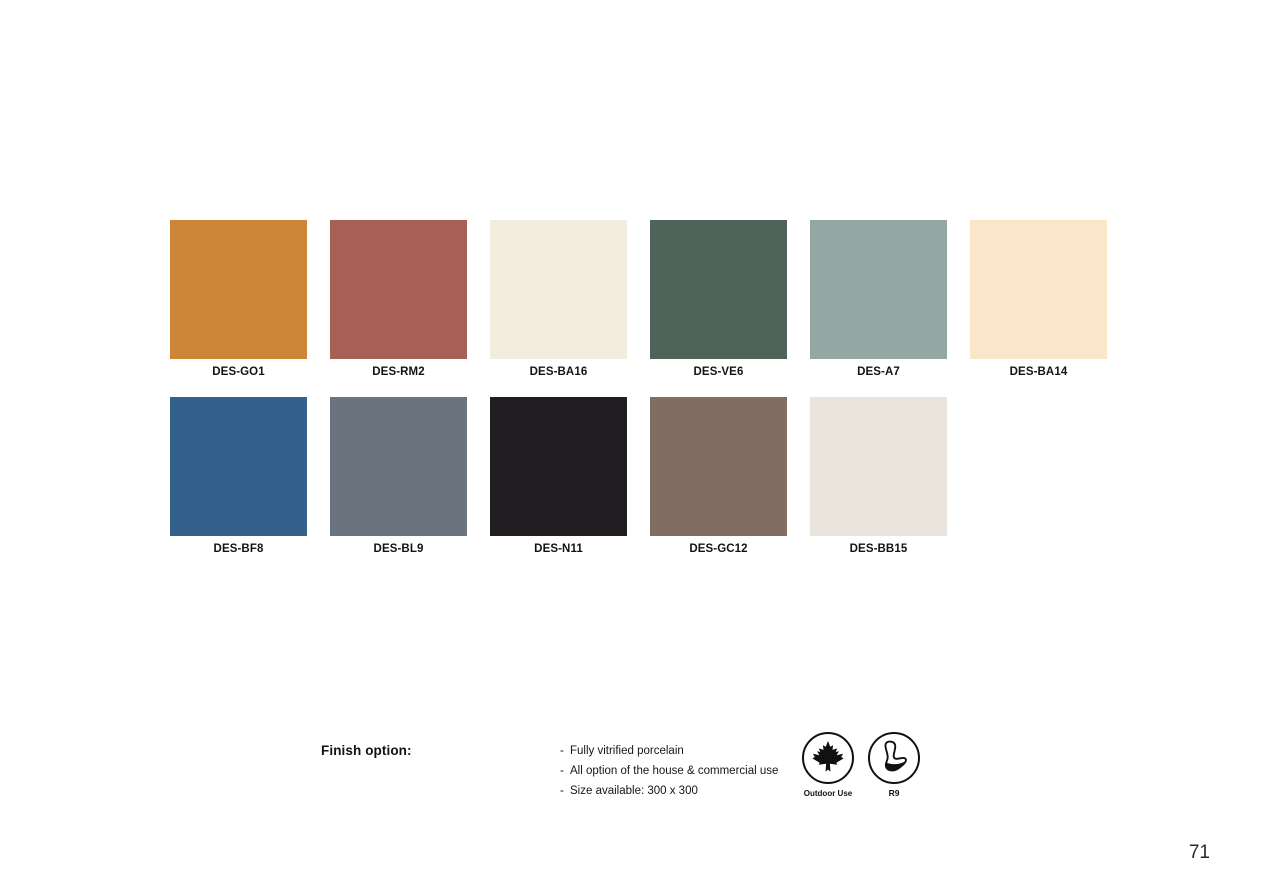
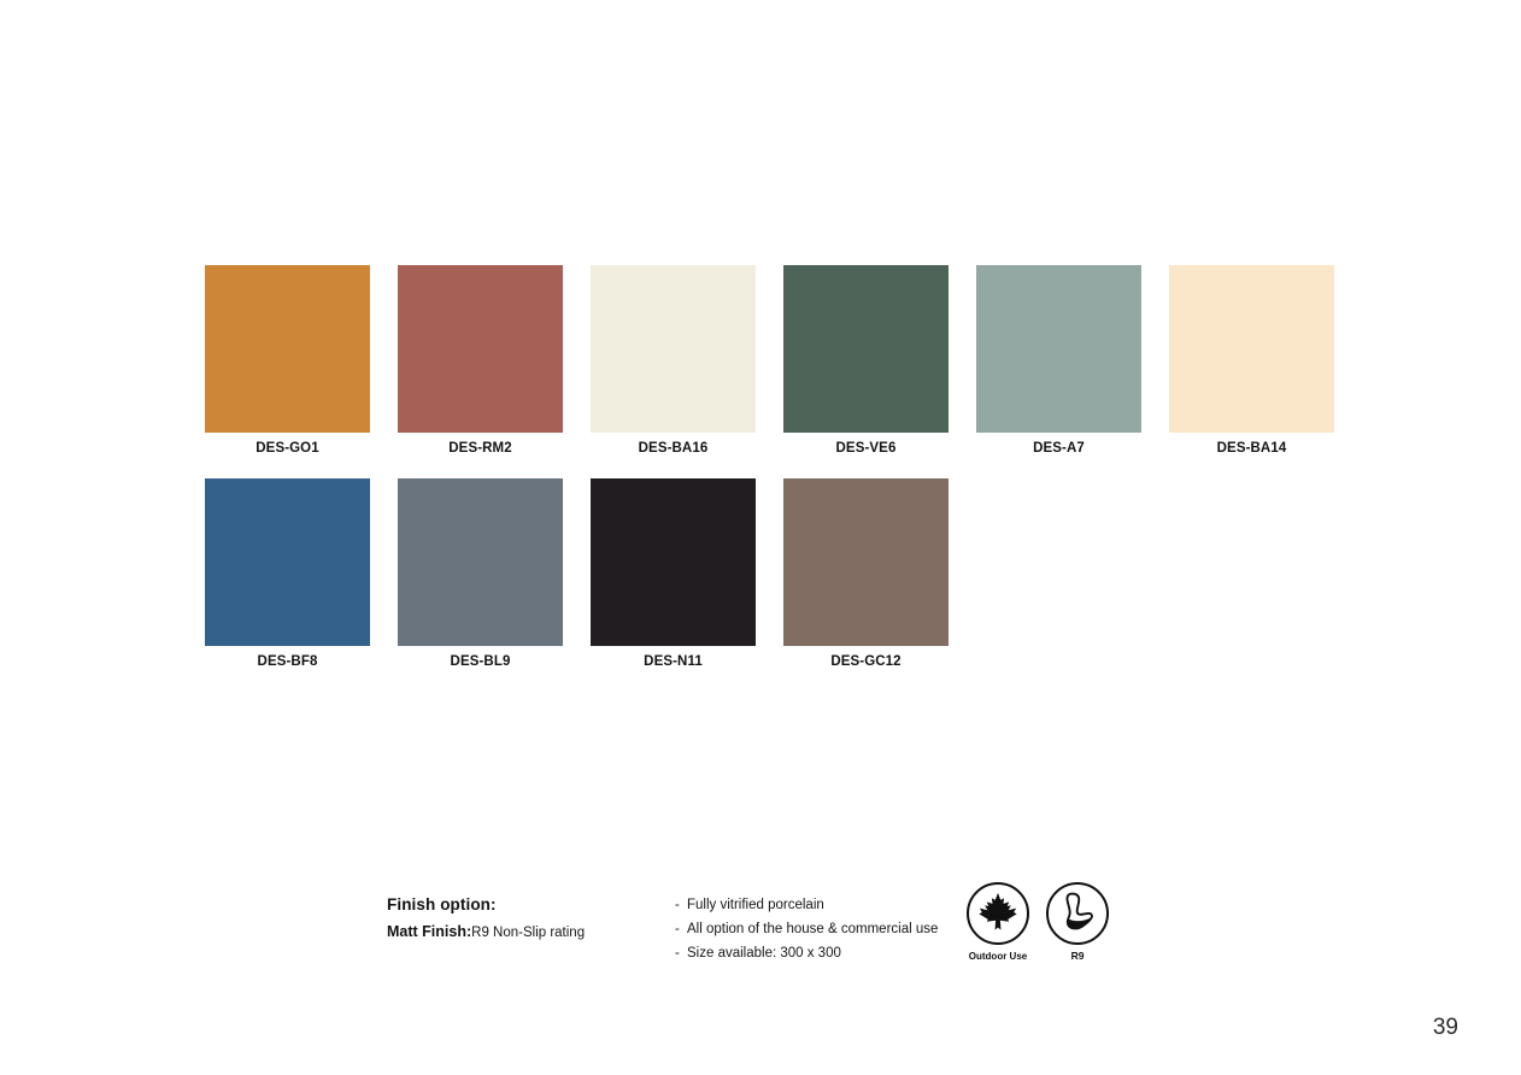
  DES-GO1
  DES-RM2
  DES-BA16
  DES-VE6
  DES-A7
  DES-BA14
  DES-BF8
  DES-BL9
  DES-N11
  DES-GC12
- DES-BB15
  Finish option:
+ Matt Finish:R9 Non-Slip rating
  -
  Fully vitrified porcelain
  -
  All option of the house & commercial use
  -
  Size available: 300 x 300
  Outdoor Use
  R9
- 71
+ 39
